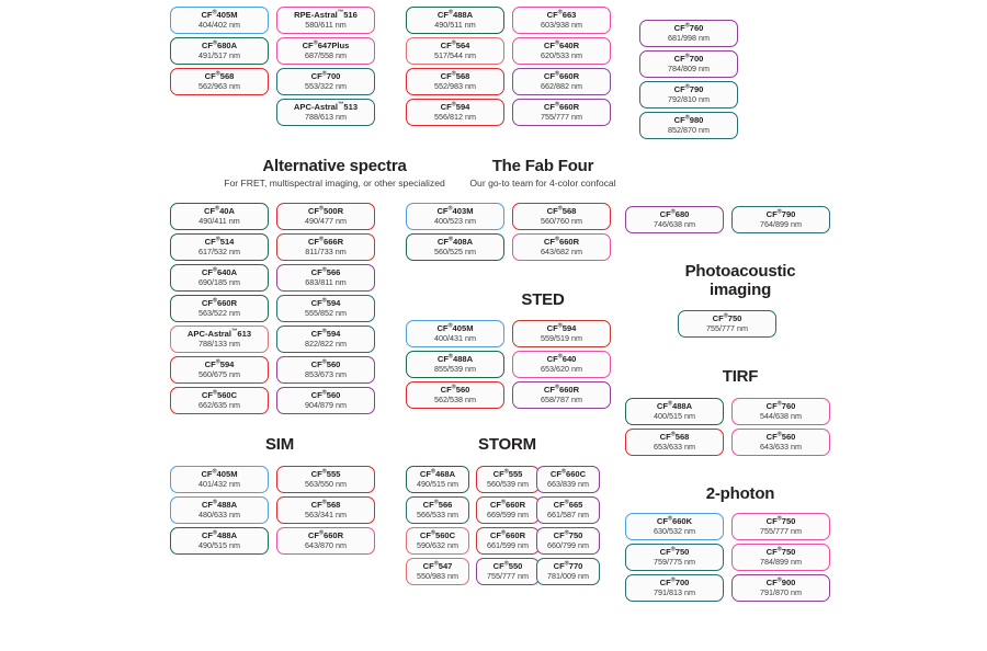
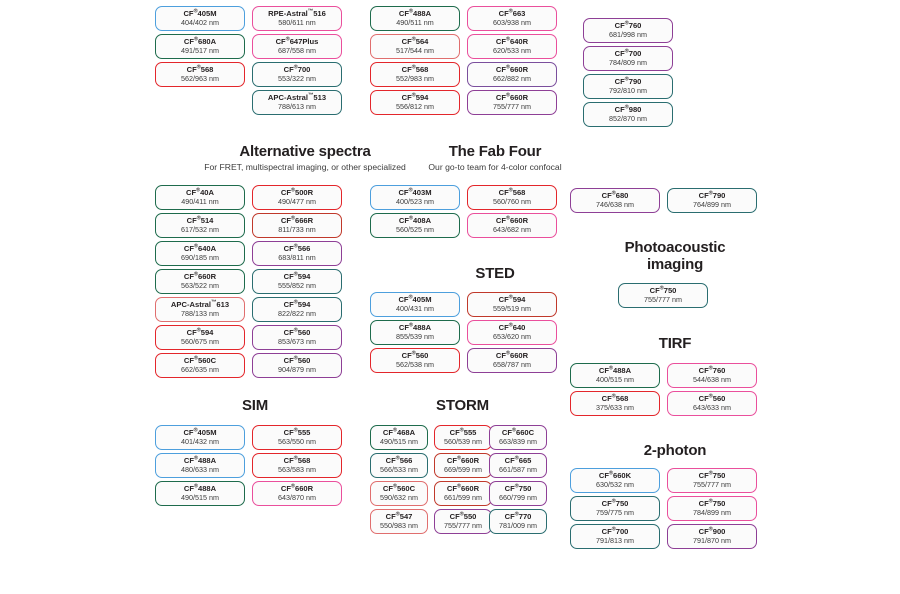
  CF 405M
  404/402 nm
  CF 680A
  491/517 nm
  CF 568
  562/963 nm
  RPE-Astral 516
  580/611 nm
  CF 647Plus
  687/558 nm
  CF 700
  553/322 nm
  APC-Astral 513
  788/613 nm
  CF 488A
  490/511 nm
  CF 564
  517/544 nm
  CF 568
  552/983 nm
  CF 594
  556/812 nm
  CF 663
  603/938 nm
  CF 640R
  620/533 nm
  CF 660R
  662/882 nm
  CF 660R
  755/777 nm
  CF 760
  681/998 nm
  CF 700
  784/809 nm
  CF 790
  792/810 nm
  CF 980
  852/870 nm
  Alternative spectra
  For FRET, multispectral imaging, or other specialized
  CF 40A
  490/411 nm
  CF 514
  617/532 nm
  CF 640A
  690/185 nm
  CF 660R
  563/522 nm
  APC-Astral 613
  788/133 nm
  CF 594
  560/675 nm
  CF 560C
  662/635 nm
  CF 500R
  490/477 nm
  CF 666R
  811/733 nm
  CF 566
  683/811 nm
  CF 594
  555/852 nm
  CF 594
  822/822 nm
  CF 560
  853/673 nm
  CF 560
  904/879 nm
  The Fab Four
  Our go-to team for 4-color confocal
  CF 403M
  400/523 nm
  CF 408A
  560/525 nm
  CF 568
  560/760 nm
  CF 660R
  643/682 nm
  STED
  CF 405M
  400/431 nm
  CF 488A
  855/539 nm
  CF 560
  562/538 nm
  CF 594
  559/519 nm
  CF 640
  653/620 nm
  CF 660R
  658/787 nm
  CF 680
  746/638 nm
  CF 790
  764/899 nm
  Photoacoustic imaging
  CF 750
  755/777 nm
  TIRF
  CF 488A
  400/515 nm
  CF 568
- 653/633 nm
+ 375/633 nm
  CF 760
  544/638 nm
  CF 560
  643/633 nm
  2-photon
  CF 660K
  630/532 nm
  CF 750
  759/775 nm
  CF 700
  791/813 nm
  CF 750
  755/777 nm
  CF 750
  784/899 nm
  CF 900
  791/870 nm
  SIM
  CF 405M
  401/432 nm
  CF 488A
  480/633 nm
  CF 488A
  490/515 nm
  CF 555
  563/550 nm
  CF 568
- 563/341 nm
+ 563/583 nm
  CF 660R
  643/870 nm
  STORM
  CF 468A
  490/515 nm
  CF 566
  566/533 nm
  CF 560C
  590/632 nm
  CF 547
  550/983 nm
  CF 555
  560/539 nm
  CF 660R
  669/599 nm
  CF 660R
  661/599 nm
  CF 550
  755/777 nm
  CF 660C
  663/839 nm
  CF 665
  661/587 nm
  CF 750
  660/799 nm
  CF 770
  781/009 nm
